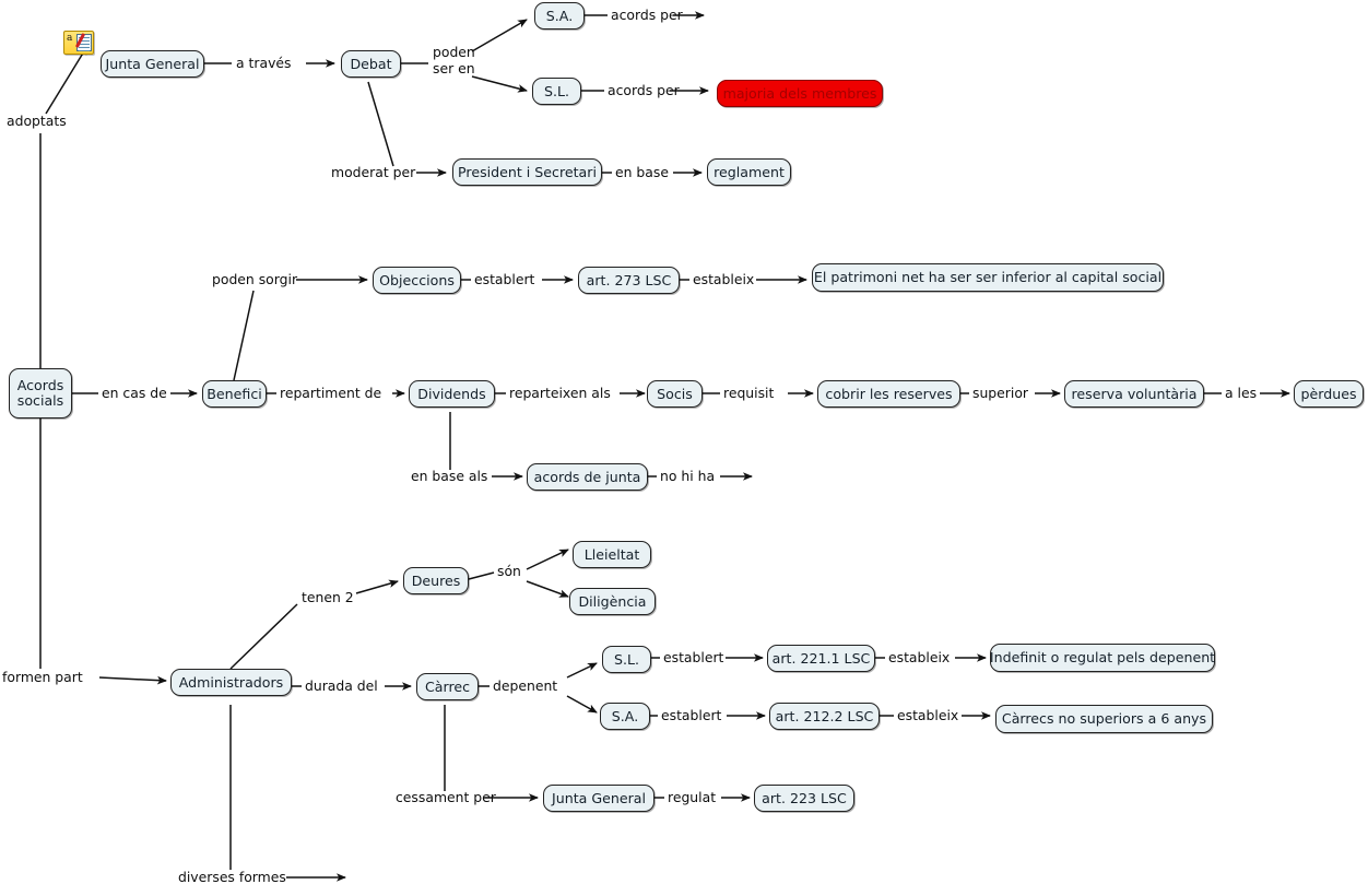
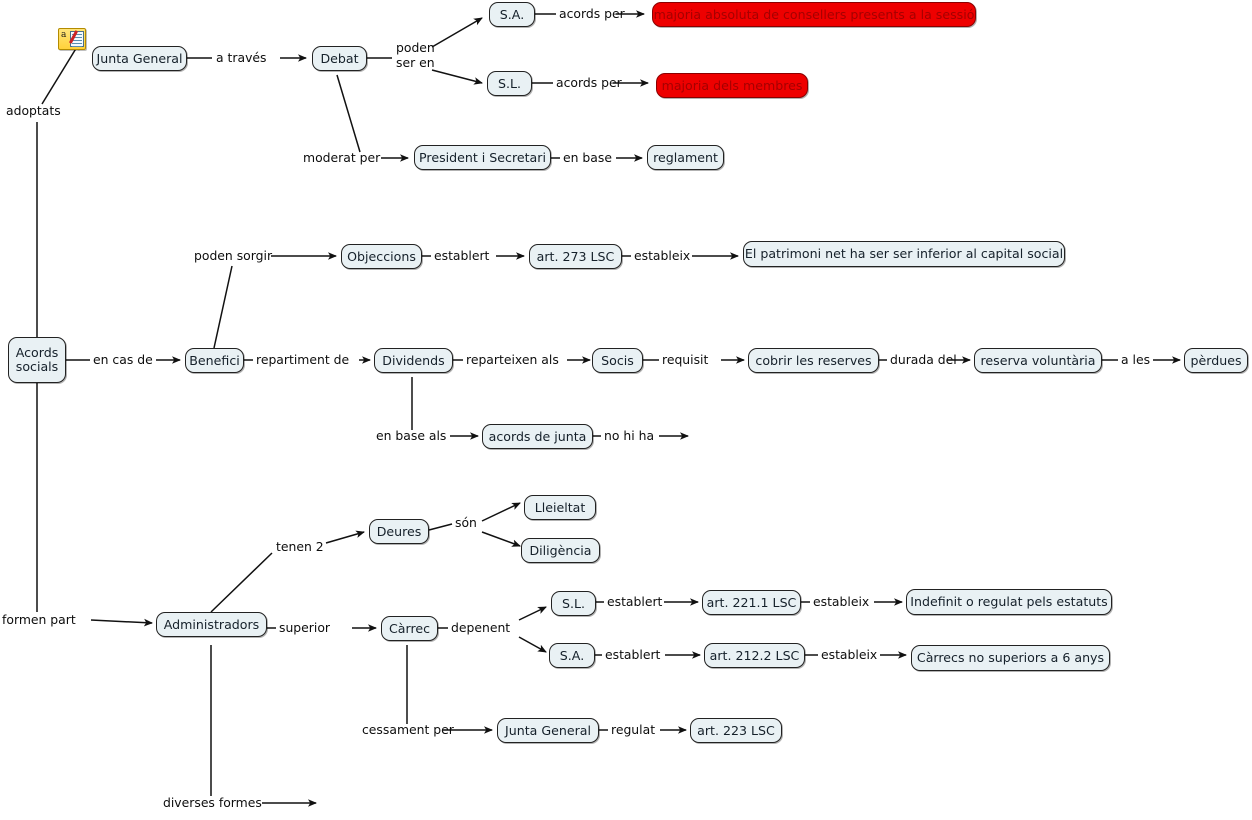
  a
  Acords
  socials
  Junta General
  Debat
  S.A.
  S.L.
+ majoria absoluta de consellers presents a la sessió
  majoria dels membres
  President i Secretari
  reglament
  Benefici
  Objeccions
  art. 273 LSC
  El patrimoni net ha ser ser inferior al capital social
  Dividends
  Socis
  cobrir les reserves
  reserva voluntària
  pèrdues
  acords de junta
  Administradors
  Deures
  Lleieltat
  Diligència
  Càrrec
  S.L.
  S.A.
  art. 221.1 LSC
  art. 212.2 LSC
- Indefinit o regulat pels depenent
+ Indefinit o regulat pels estatuts
  Càrrecs no superiors a 6 anys
  Junta General
  art. 223 LSC
  adoptats
  a través
  poden
  ser en
  acords per
  acords per
  moderat per
  en base
  en cas de
  poden sorgir
  establert
  estableix
  repartiment de
  reparteixen als
  requisit
- superior
+ durada del
  a les
  en base als
  no hi ha
  formen part
  tenen 2
  són
- durada del
+ superior
  depenent
  establert
  estableix
  establert
  estableix
  cessament per
  regulat
  diverses formes
